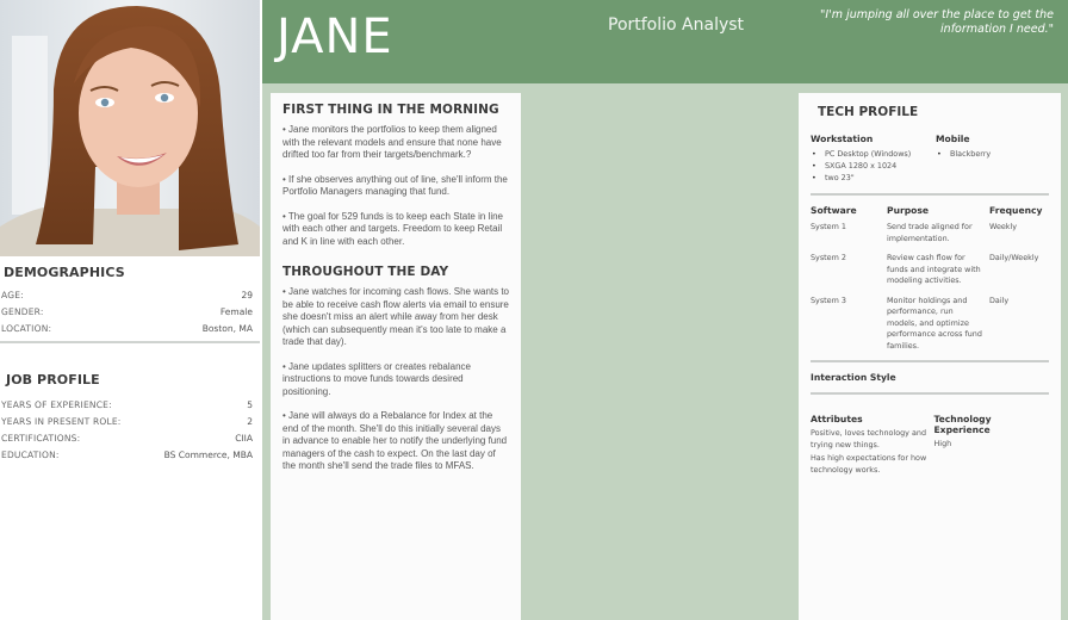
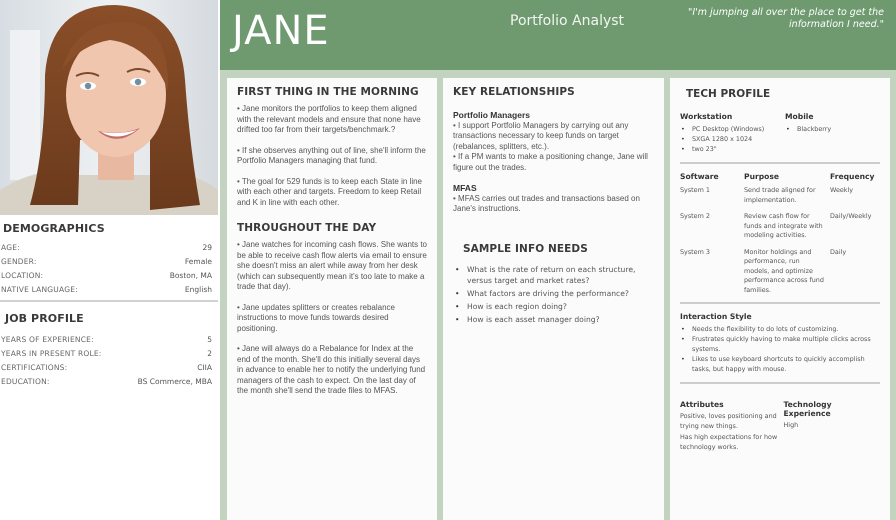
  DEMOGRAPHICS
  AGE:
  29
  GENDER:
  Female
  LOCATION:
  Boston, MA
+ NATIVE LANGUAGE:
+ English
  JOB PROFILE
  YEARS OF EXPERIENCE:
  5
  YEARS IN PRESENT ROLE:
  2
  CERTIFICATIONS:
  CIIA
  EDUCATION:
  BS Commerce, MBA
  JANE
  Portfolio Analyst
  "I'm jumping all over the place to get the information I need."
  FIRST THING IN THE MORNING
  • Jane monitors the portfolios to keep them aligned with the relevant models and ensure that none have drifted too far from their targets/benchmark.?
  • If she observes anything out of line, she'll inform the Portfolio Managers managing that fund.
  • The goal for 529 funds is to keep each State in line with each other and targets. Freedom to keep Retail and K in line with each other.
  THROUGHOUT THE DAY
  • Jane watches for incoming cash flows. She wants to be able to receive cash flow alerts via email to ensure she doesn't miss an alert while away from her desk (which can subsequently mean it's too late to make a trade that day).
  • Jane updates splitters or creates rebalance instructions to move funds towards desired positioning.
  • Jane will always do a Rebalance for Index at the end of the month. She'll do this initially several days in advance to enable her to notify the underlying fund managers of the cash to expect. On the last day of the month she'll send the trade files to MFAS.
+ KEY RELATIONSHIPS
+ Portfolio Managers
+ • I support Portfolio Managers by carrying out any transactions necessary to keep funds on target (rebalances, splitters, etc.).
+ • If a PM wants to make a positioning change, Jane will figure out the trades.
+ MFAS
+ • MFAS carries out trades and transactions based on Jane's instructions.
+ SAMPLE INFO NEEDS
+ What is the rate of return on each structure, versus target and market rates?
+ What factors are driving the performance?
+ How is each region doing?
+ How is each asset manager doing?
  TECH PROFILE
  Workstation
  PC Desktop (Windows)
  SXGA 1280 x 1024
  two 23"
  Mobile
  Blackberry
  Software	Purpose	Frequency
  System 1	Send trade aligned for implementation.	Weekly
  System 2	Review cash flow for funds and integrate with modeling activities.	Daily/Weekly
  System 3	Monitor holdings and performance, run models, and optimize performance across fund families.	Daily
  Interaction Style
+ Needs the flexibility to do lots of customizing.
+ Frustrates quickly having to make multiple clicks across systems.
+ Likes to use keyboard shortcuts to quickly accomplish tasks, but happy with mouse.
  Attributes
- Positive, loves technology and trying new things.
+ Positive, loves positioning and trying new things.
  Has high expectations for how technology works.
  Technology Experience
  High
